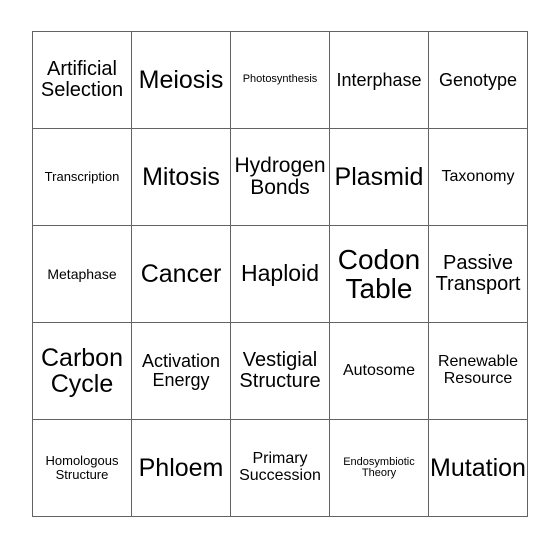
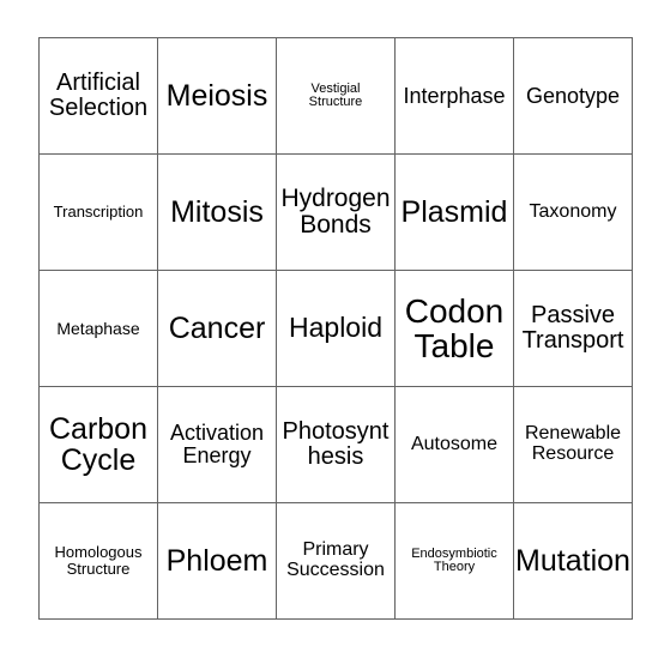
- Artificial Selection	Meiosis	Photosynthesis	Interphase	Genotype
+ Artificial Selection	Meiosis	Vestigial Structure	Interphase	Genotype
  Transcription	Mitosis	Hydrogen Bonds	Plasmid	Taxonomy
  Metaphase	Cancer	Haploid	Codon Table	Passive Transport
- Carbon Cycle	Activation Energy	Vestigial Structure	Autosome	Renewable Resource
+ Carbon Cycle	Activation Energy	Photosynthesis	Autosome	Renewable Resource
  Homologous Structure	Phloem	Primary Succession	Endosymbiotic Theory	Mutation
